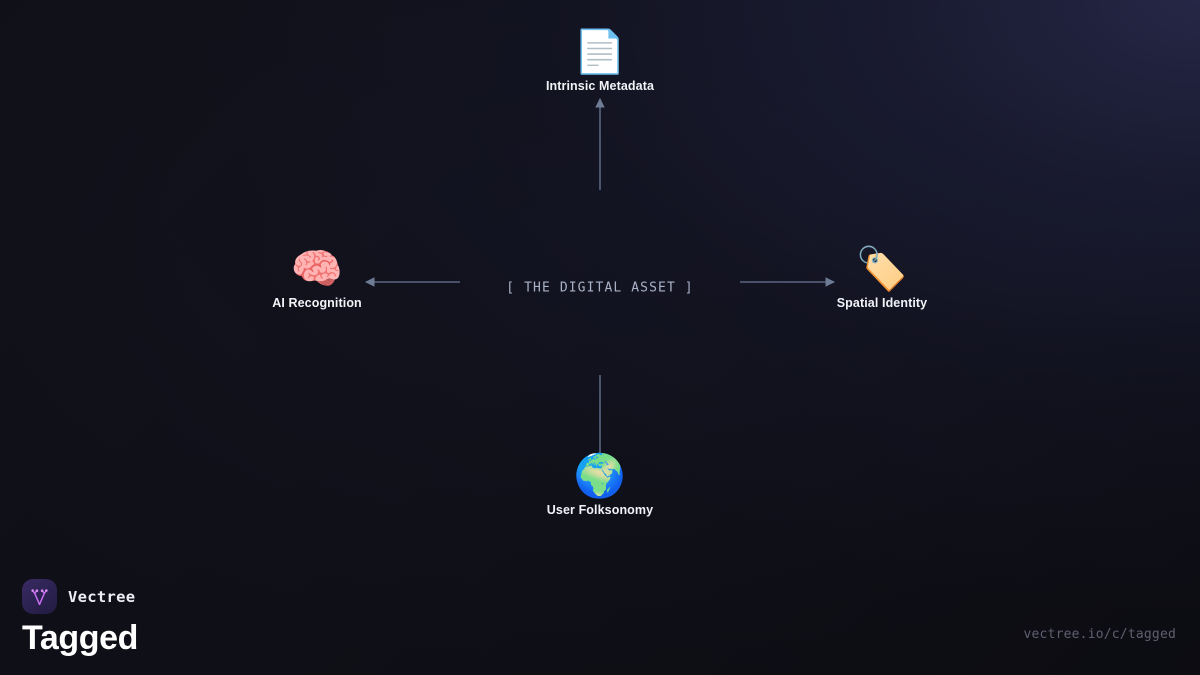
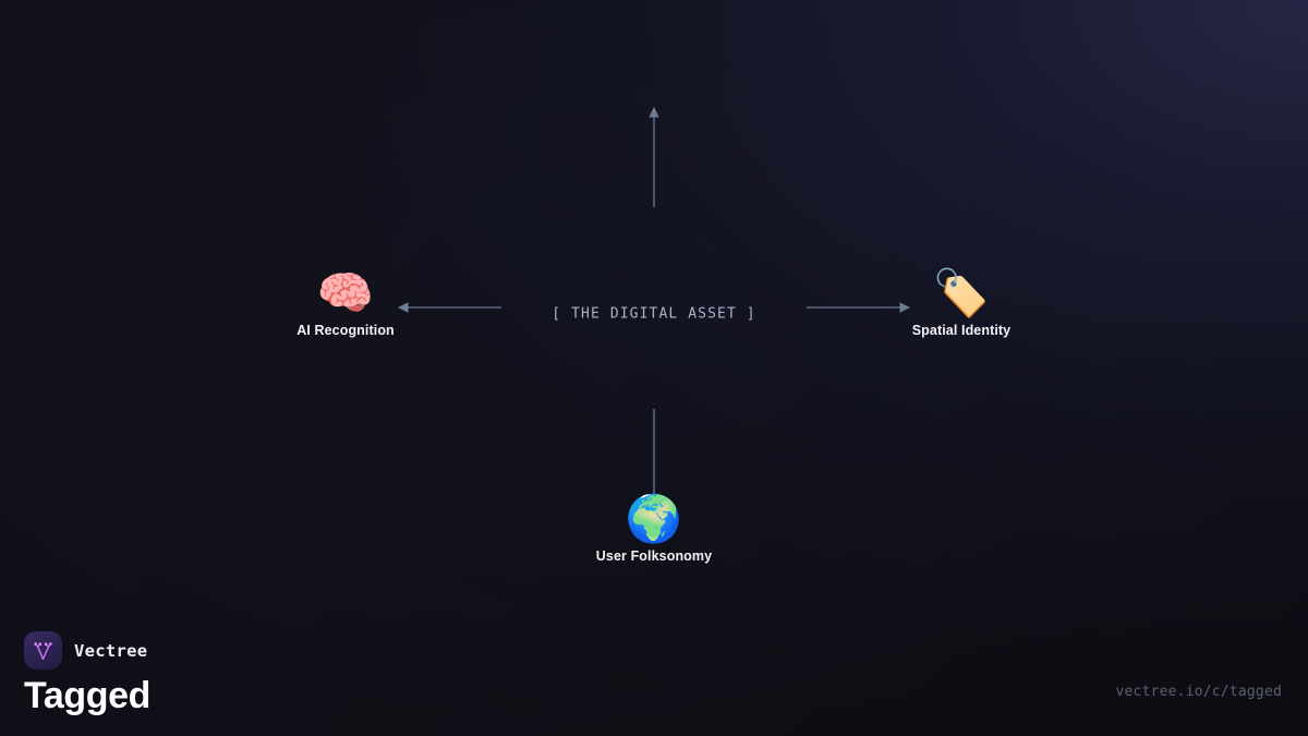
  [ THE DIGITAL ASSET ]
- 📄
- Intrinsic Metadata
  🧠
  AI Recognition
  🏷️
  Spatial Identity
  🌍
  User Folksonomy
  Vectree
  Tagged
  vectree.io/c/tagged
